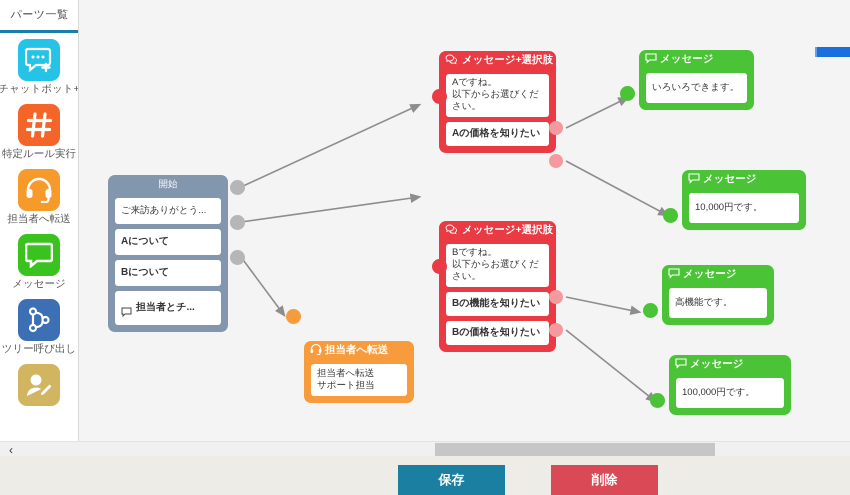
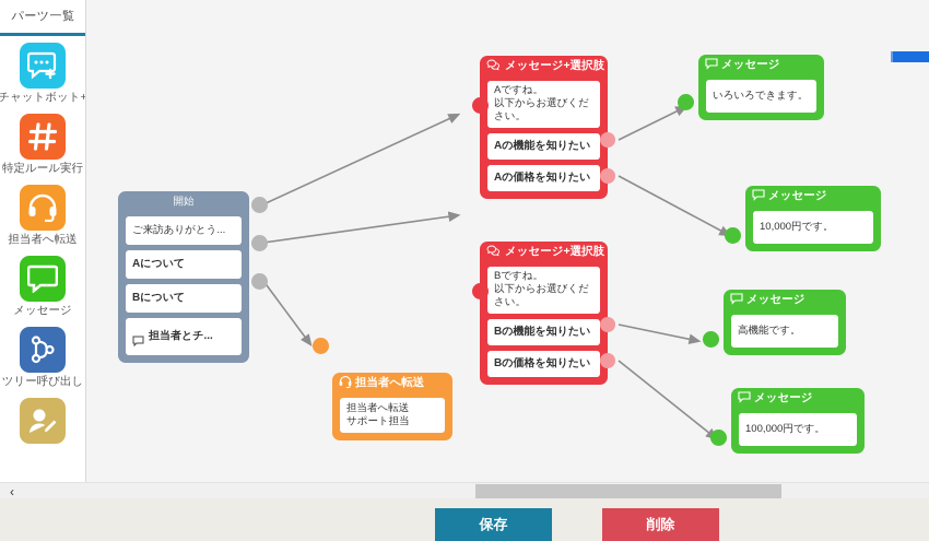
  パーツ一覧
  チャットボット+
  特定ルール実行
  担当者へ転送
  メッセージ
  ツリー呼び出し
  開始
  ご来訪ありがとう...
  Aについて
  Bについて
  担当者とチ...
  メッセージ+選択肢
  Aですね。
  以下からお選びください。
+ Aの機能を知りたい
  Aの価格を知りたい
  メッセージ+選択肢
  Bですね。
  以下からお選びください。
  Bの機能を知りたい
  Bの価格を知りたい
  メッセージ
  いろいろできます。
  メッセージ
  10,000円です。
  メッセージ
  高機能です。
  メッセージ
  100,000円です。
  担当者へ転送
  担当者へ転送
  サポート担当
  ‹
  保存
  削除
